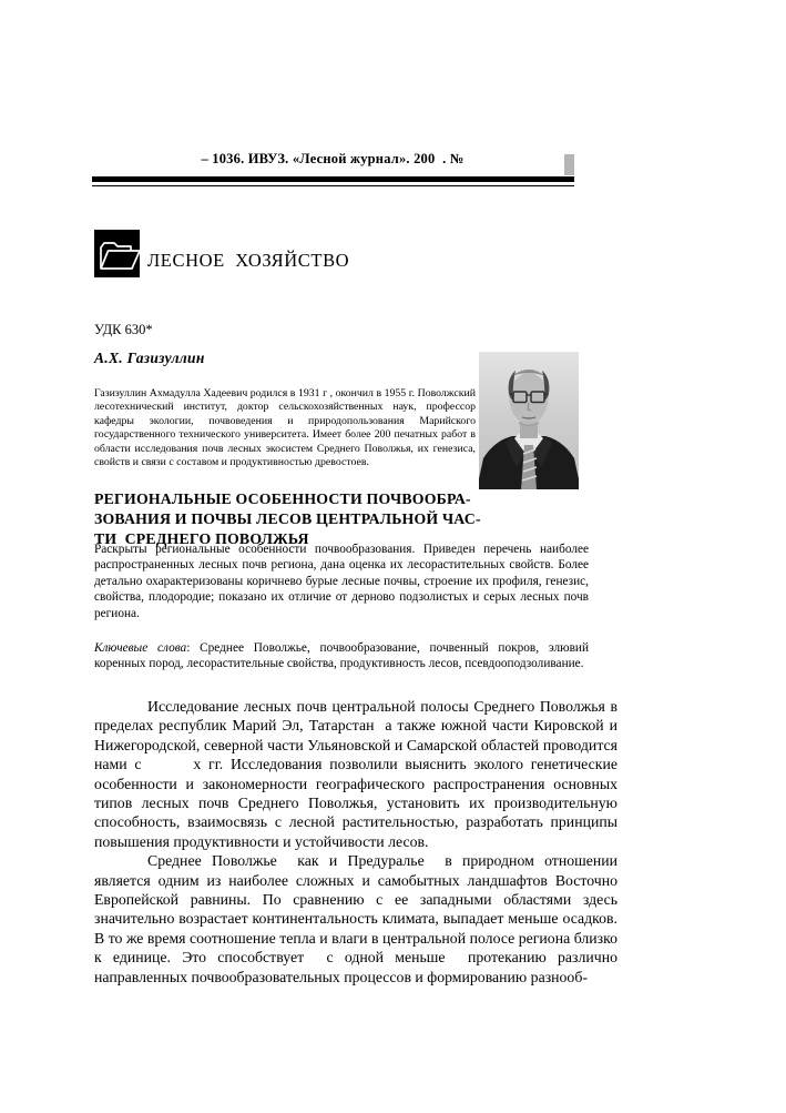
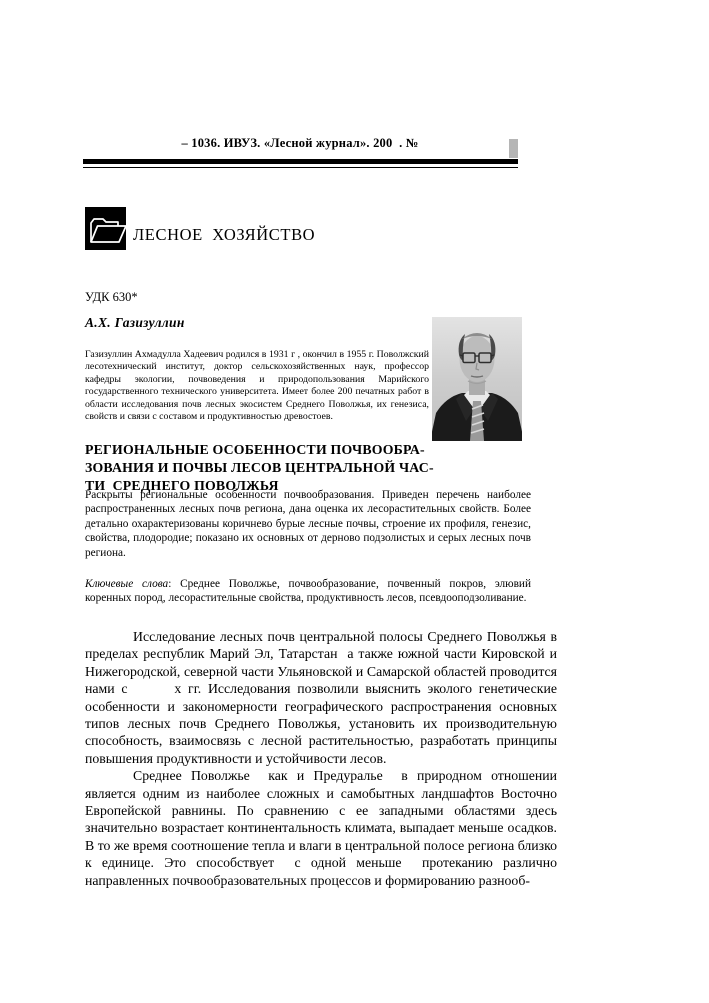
  – 1036. ИВУЗ. «Лесной журнал». 200 . №
  ЛЕСНОЕ ХОЗЯЙСТВО
  УДК 630*
  А.Х. Газизуллин
  Газизуллин Ахмадулла Хадеевич родился в 1931 г , окончил в 1955 г. Поволжский лесотехнический институт, доктор сельскохозяйственных наук, профессор кафедры экологии, почвоведения и природопользования Марийского государственного технического университета. Имеет более 200 печатных работ в области исследования почв лесных экосистем Среднего Поволжья, их генезиса, свойств и связи с составом и продуктивностью древостоев.
  РЕГИОНАЛЬНЫЕ ОСОБЕННОСТИ ПОЧВООБРА-
  ЗОВАНИЯ И ПОЧВЫ ЛЕСОВ ЦЕНТРАЛЬНОЙ ЧАС-
  ТИ СРЕДНЕГО ПОВОЛЖЬЯ
- Раскрыты региональные особенности почвообразования. Приведен перечень наиболее распространенных лесных почв региона, дана оценка их лесорастительных свойств. Более детально охарактеризованы коричнево бурые лесные почвы, строение их профиля, генезис, свойства, плодородие; показано их отличие от дерново подзолистых и серых лесных почв региона.
+ Раскрыты региональные особенности почвообразования. Приведен перечень наиболее распространенных лесных почв региона, дана оценка их лесорастительных свойств. Более детально охарактеризованы коричнево бурые лесные почвы, строение их профиля, генезис, свойства, плодородие; показано их основных от дерново подзолистых и серых лесных почв региона.
  Ключевые слова: Среднее Поволжье, почвообразование, почвенный покров, элювий коренных пород, лесорастительные свойства, продуктивность лесов, псевдооподзоливание.
  Исследование лесных почв центральной полосы Среднего Поволжья в пределах республик Марий Эл, Татарстан а также южной части Кировской и Нижегородской, северной части Ульяновской и Самарской областей проводится нами с х гг. Исследования позволили выяснить эколого генетические особенности и закономерности географического распространения основных типов лесных почв Среднего Поволжья, установить их производительную способность, взаимосвязь с лесной растительностью, разработать принципы повышения продуктивности и устойчивости лесов.
  Среднее Поволжье как и Предуралье в природном отношении является одним из наиболее сложных и самобытных ландшафтов Восточно Европейской равнины. По сравнению с ее западными областями здесь значительно возрастает континентальность климата, выпадает меньше осадков. В то же время соотношение тепла и влаги в центральной полосе региона близко к единице. Это способствует с одной меньше протеканию различно направленных почвообразовательных процессов и формированию разнооб-
